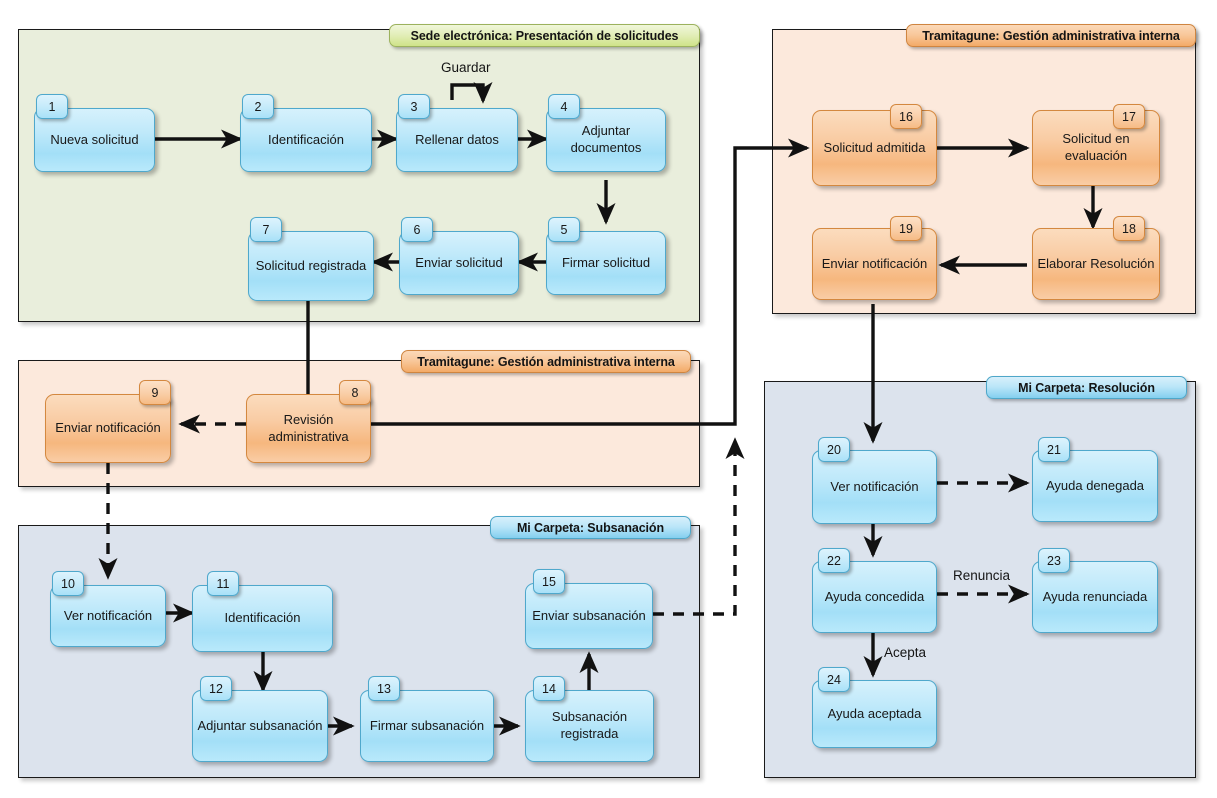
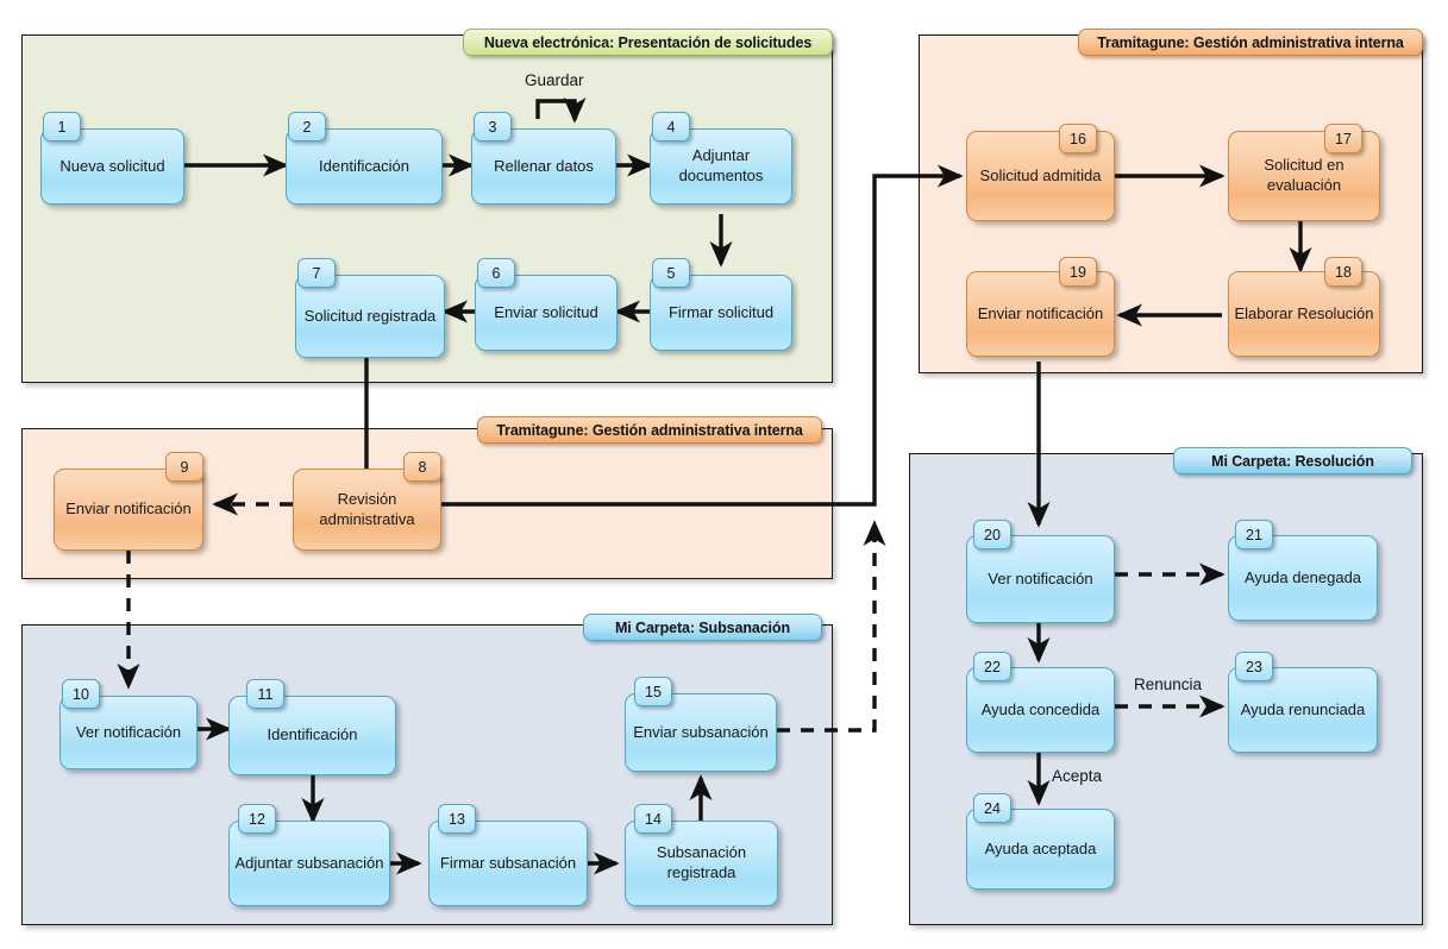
- Sede electrónica: Presentación de solicitudes
+ Nueva electrónica: Presentación de solicitudes
  Tramitagune: Gestión administrativa interna
  Tramitagune: Gestión administrativa interna
  Mi Carpeta: Subsanación
  Mi Carpeta: Resolución
  Guardar
  Renuncia
  Acepta
  Nueva solicitud
  1
  Identificación
  2
  Rellenar datos
  3
  Adjuntar documentos
  4
  Firmar solicitud
  5
  Enviar solicitud
  6
  Solicitud registrada
  7
  Revisión administrativa
  8
  Enviar notificación
  9
  Ver notificación
  10
  Identificación
  11
  Adjuntar subsanación
  12
  Firmar subsanación
  13
  Subsanación registrada
  14
  Enviar subsanación
  15
  Solicitud admitida
  16
  Solicitud en evaluación
  17
  Elaborar Resolución
  18
  Enviar notificación
  19
  Ver notificación
  20
  Ayuda denegada
  21
  Ayuda concedida
  22
  Ayuda renunciada
  23
  Ayuda aceptada
  24
